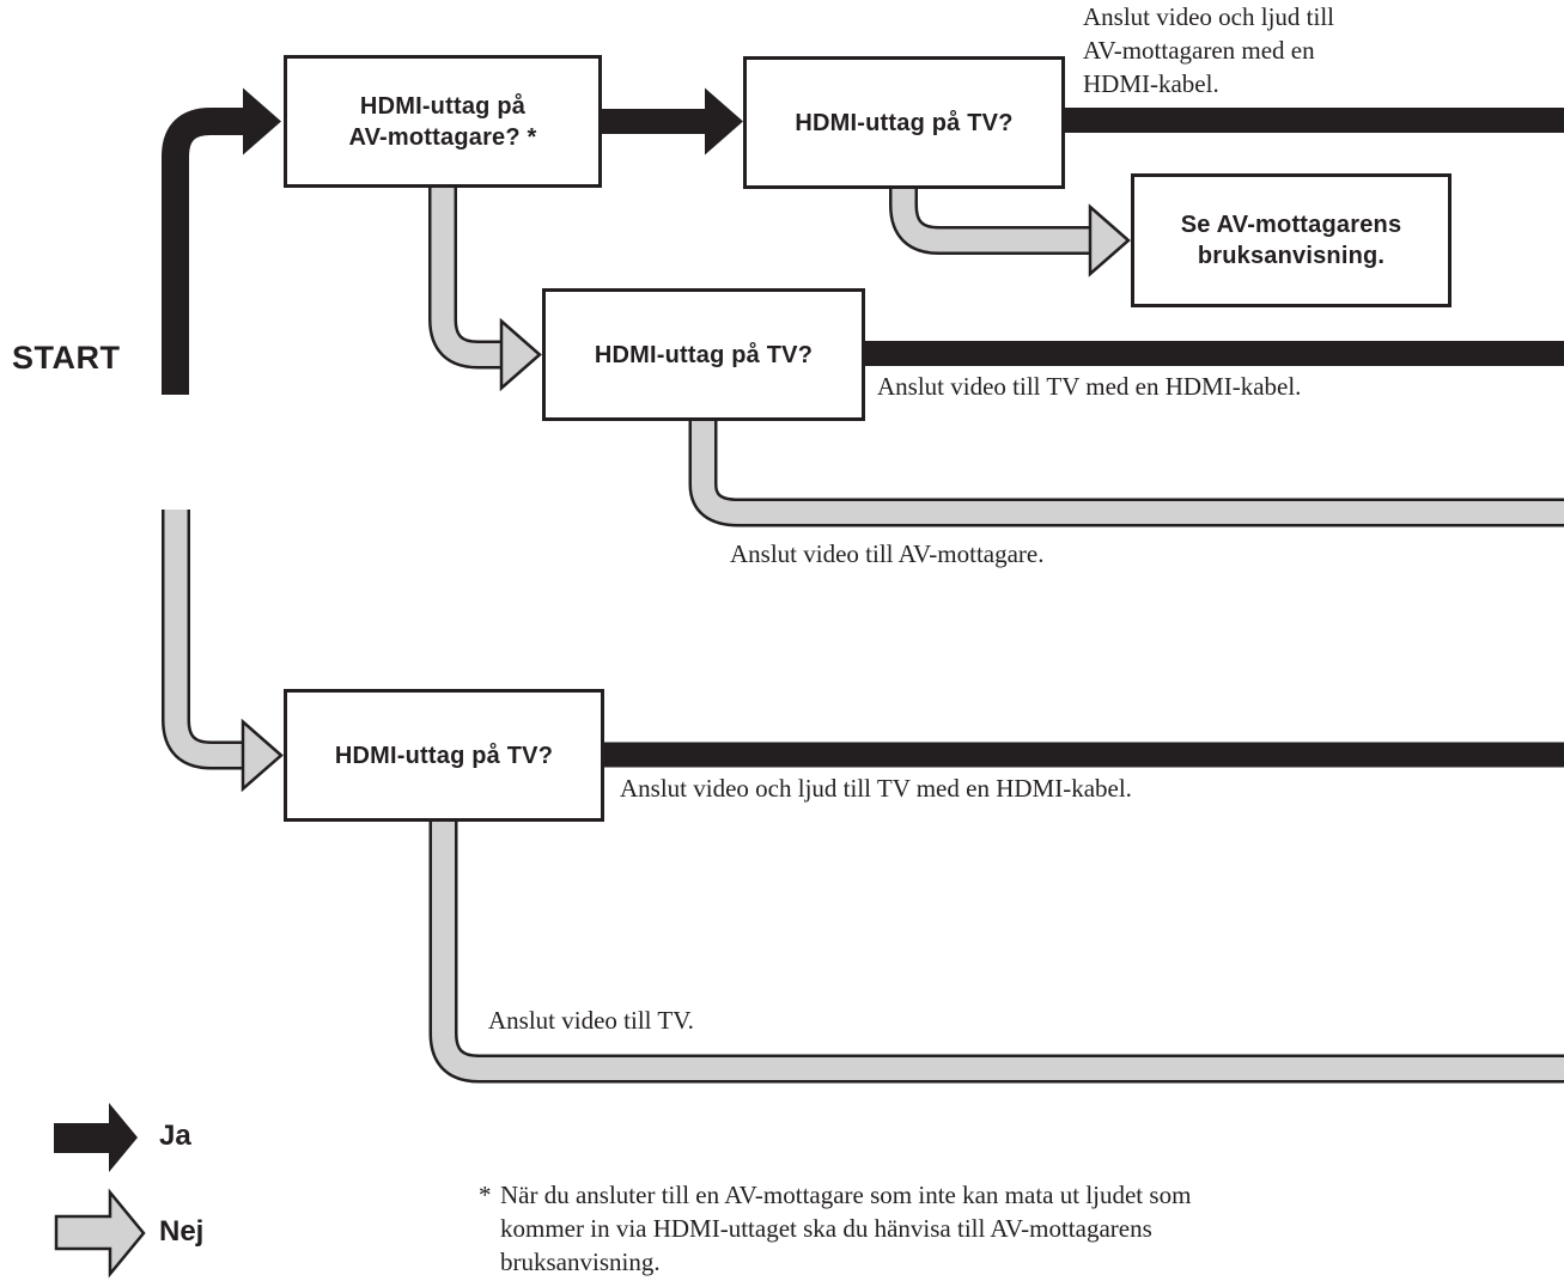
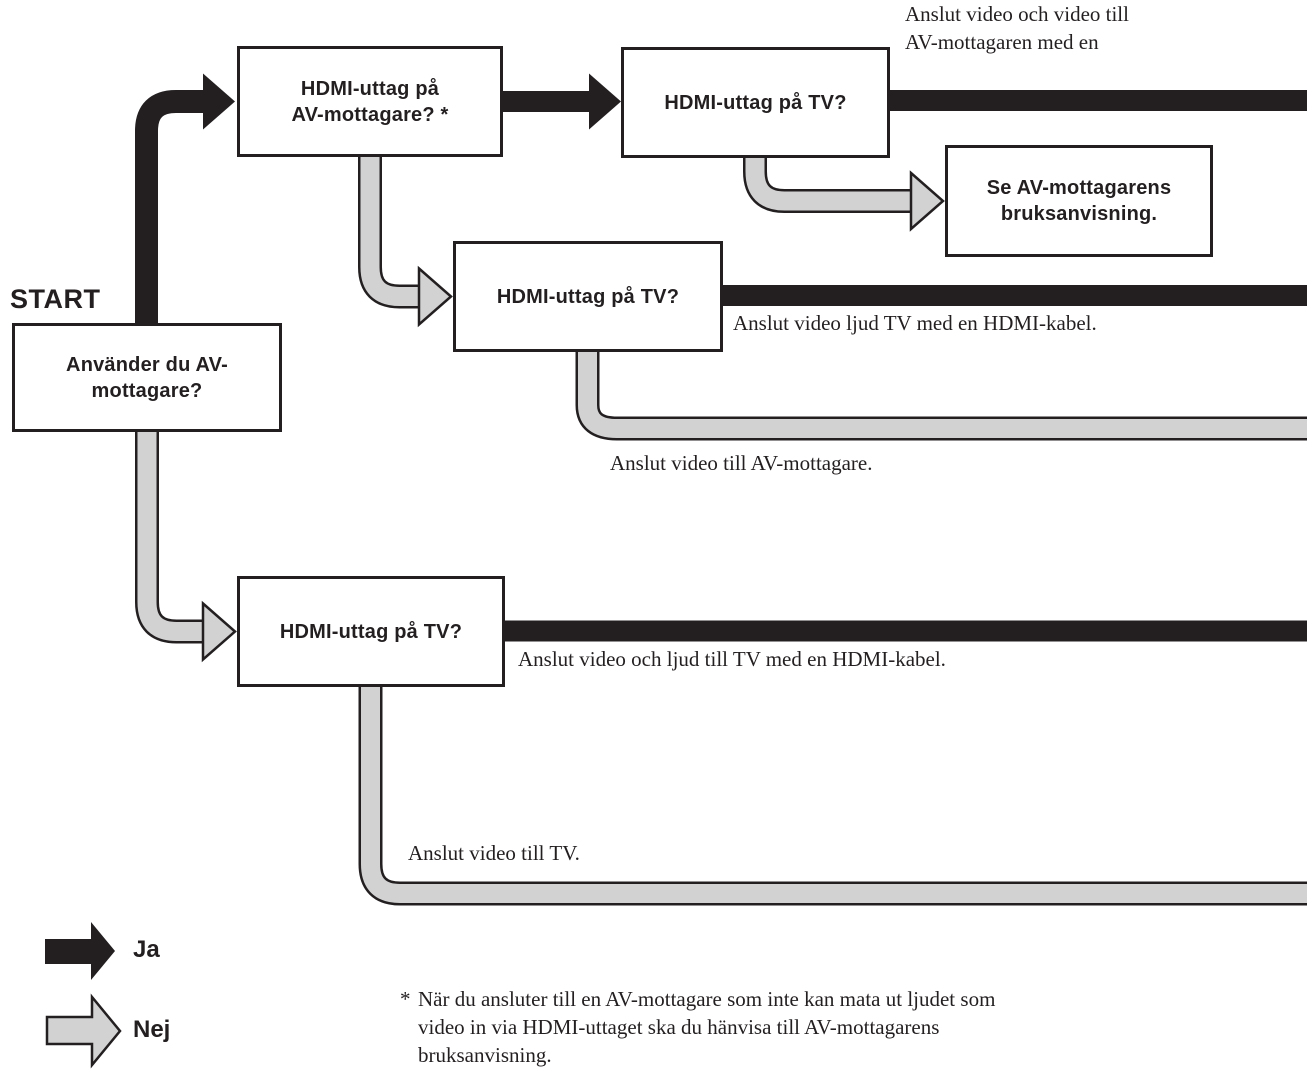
  HDMI-uttag på
  AV-mottagare? *
  HDMI-uttag på TV?
  Se AV-mottagarens
  bruksanvisning.
  HDMI-uttag på TV?
+ Använder du AV-
+ mottagare?
  HDMI-uttag på TV?
  START
- Anslut video och ljud till
+ Anslut video och video till
  AV-mottagaren med en
- HDMI-kabel.
- Anslut video till TV med en HDMI-kabel.
+ Anslut video ljud TV med en HDMI-kabel.
  Anslut video till AV-mottagare.
  Anslut video och ljud till TV med en HDMI-kabel.
  Anslut video till TV.
  Ja
  Nej
  *
  När du ansluter till en AV-mottagare som inte kan mata ut ljudet som
- kommer in via HDMI-uttaget ska du hänvisa till AV-mottagarens
+ video in via HDMI-uttaget ska du hänvisa till AV-mottagarens
  bruksanvisning.
